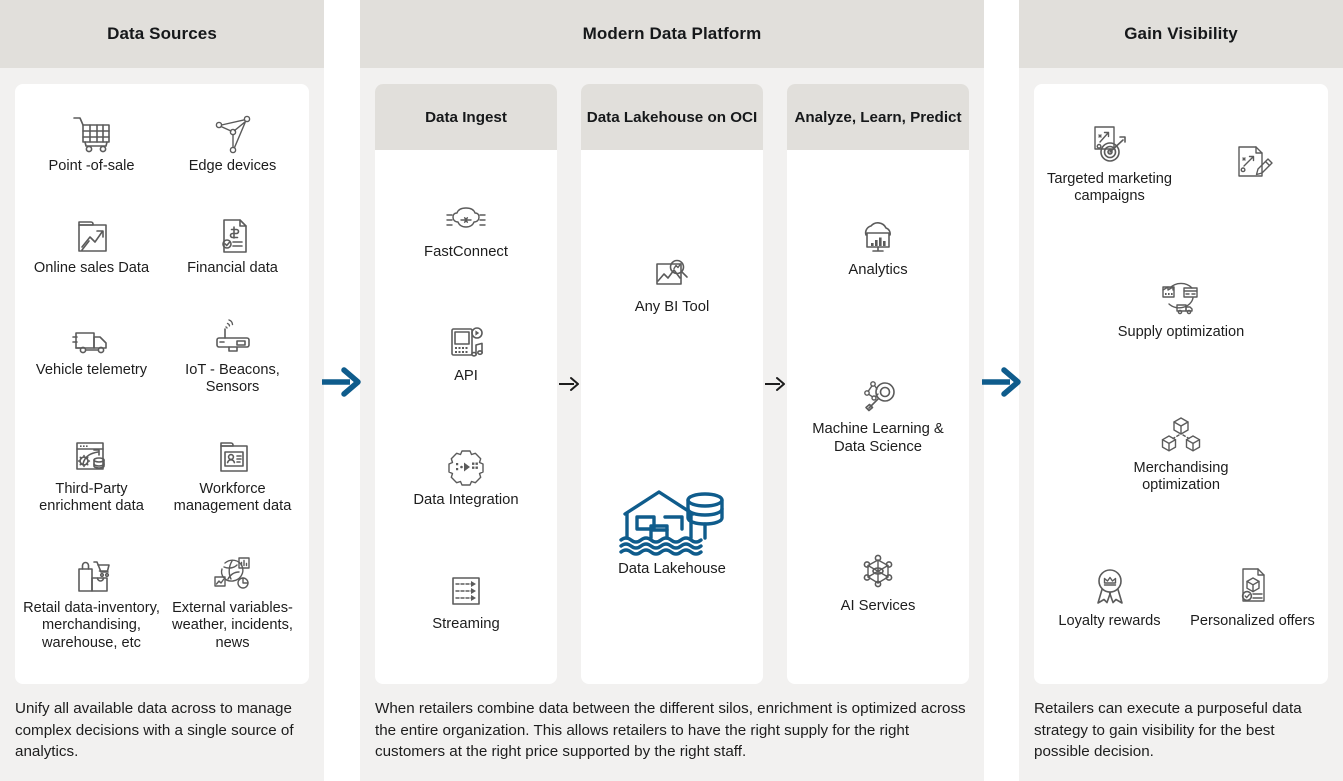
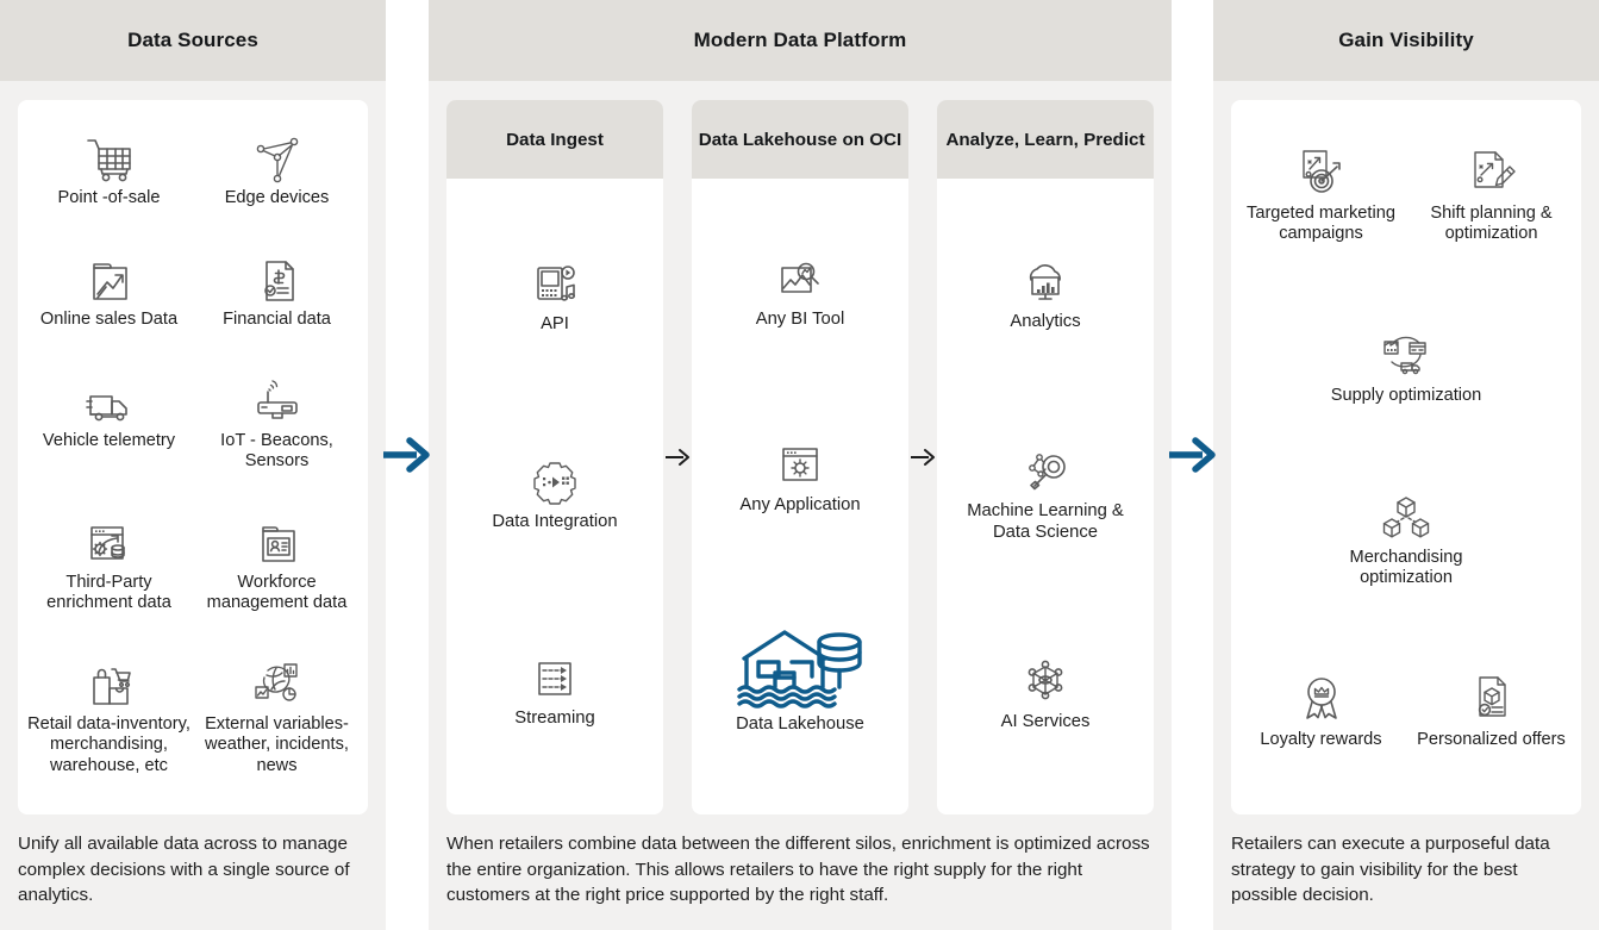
  Data Sources
  Point -of-sale
  Edge devices
  Online sales Data
  Financial data
  Vehicle telemetry
  IoT - Beacons, Sensors
  Third-Party enrichment data
  Workforce management data
  Retail data-inventory, merchandising, warehouse, etc
  External variables-weather, incidents, news
  Unify all available data across to manage complex decisions with a single source of analytics.
  Modern Data Platform
  Data Ingest
- FastConnect
  API
  Data Integration
  Streaming
  Data Lakehouse on OCI
  Any BI Tool
+ Any Application
  Data Lakehouse
  Analyze, Learn, Predict
  Analytics
  Machine Learning & Data Science
  AI Services
  When retailers combine data between the different silos, enrichment is optimized across the entire organization. This allows retailers to have the right supply for the right customers at the right price supported by the right staff.
  Gain Visibility
  Targeted marketing campaigns
+ Shift planning & optimization
  Supply optimization
  Merchandising optimization
  Loyalty rewards
  Personalized offers
  Retailers can execute a purposeful data strategy to gain visibility for the best possible decision.
